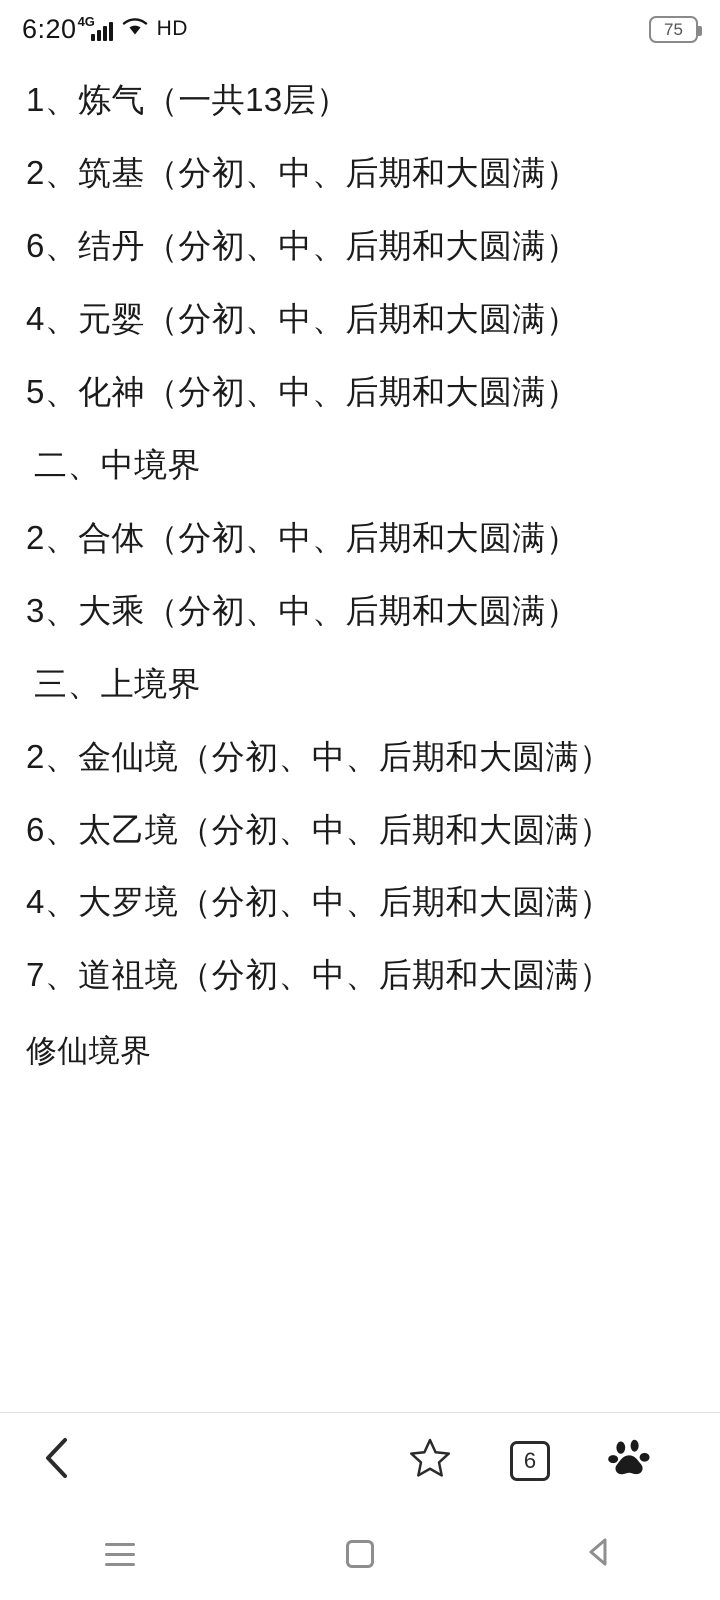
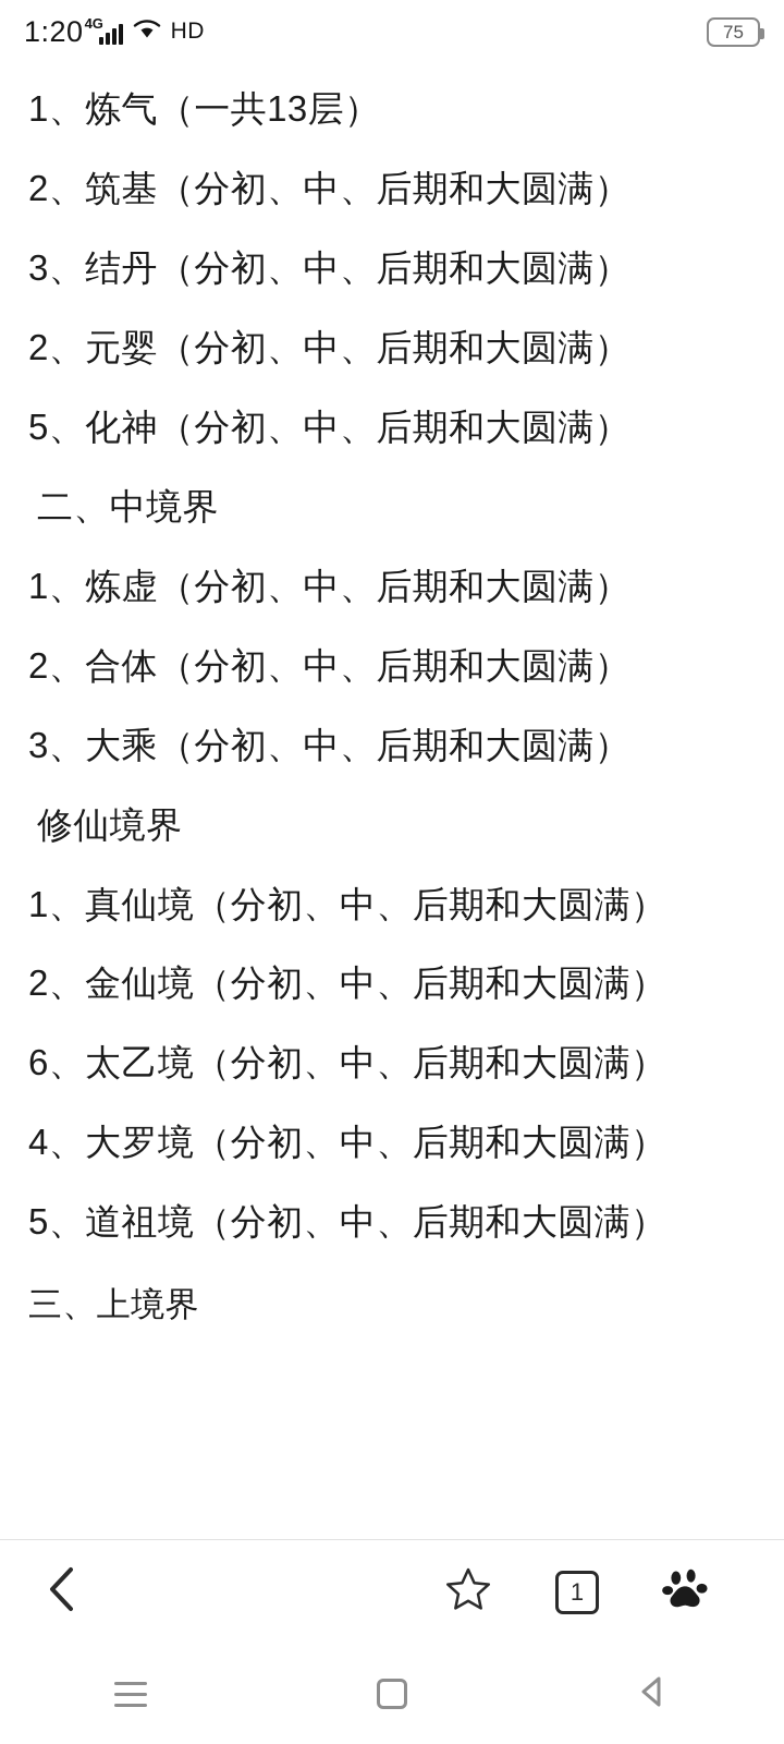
- 6:20
+ 1:20
  4G
  HD
  75
  1、炼气（一共13层）
  2、筑基（分初、中、后期和大圆满）
- 6、结丹（分初、中、后期和大圆满）
+ 3、结丹（分初、中、后期和大圆满）
- 4、元婴（分初、中、后期和大圆满）
+ 2、元婴（分初、中、后期和大圆满）
  5、化神（分初、中、后期和大圆满）
  二、中境界
+ 1、炼虚（分初、中、后期和大圆满）
  2、合体（分初、中、后期和大圆满）
  3、大乘（分初、中、后期和大圆满）
- 三、上境界
+ 修仙境界
+ 1、真仙境（分初、中、后期和大圆满）
  2、金仙境（分初、中、后期和大圆满）
  6、太乙境（分初、中、后期和大圆满）
  4、大罗境（分初、中、后期和大圆满）
- 7、道祖境（分初、中、后期和大圆满）
+ 5、道祖境（分初、中、后期和大圆满）
- 修仙境界
+ 三、上境界
- 6
+ 1
